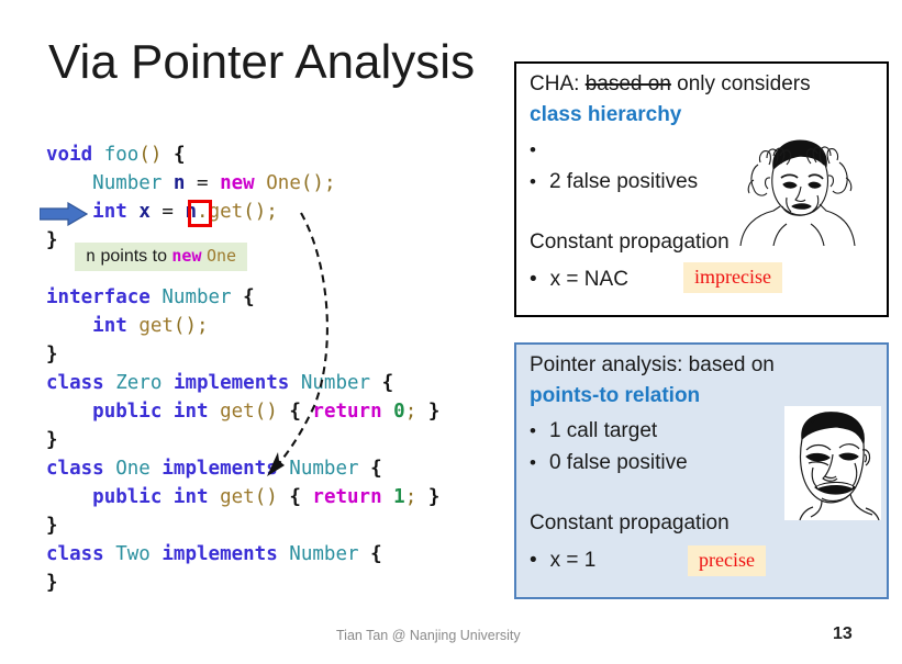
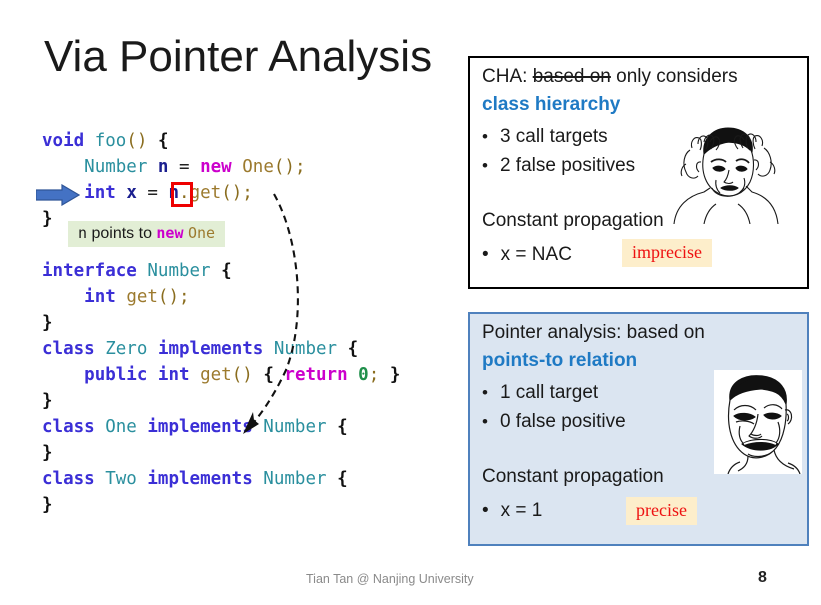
  Via Pointer Analysis
  void foo() {
  Number n = new One();
  int x = n.get();
  }
  interface Number {
  int get();
  }
  class Zero implements Number {
  public int get() { return 0; }
  }
  class One implement Number {
- public int get() { return 1; }
  }
  class Two implements Number {
  }
  n points to new One
  CHA: based on only considers
  class hierarchy
  •
+ 3 call targets
  •
  2 false positives
  Constant propagation
  •
  x = NAC
  imprecise
  Pointer analysis: based on
  points-to relation
  •
  1 call target
  •
  0 false positive
  Constant propagation
  •
  x = 1
  precise
  Tian Tan @ Nanjing University
- 13
+ 8
